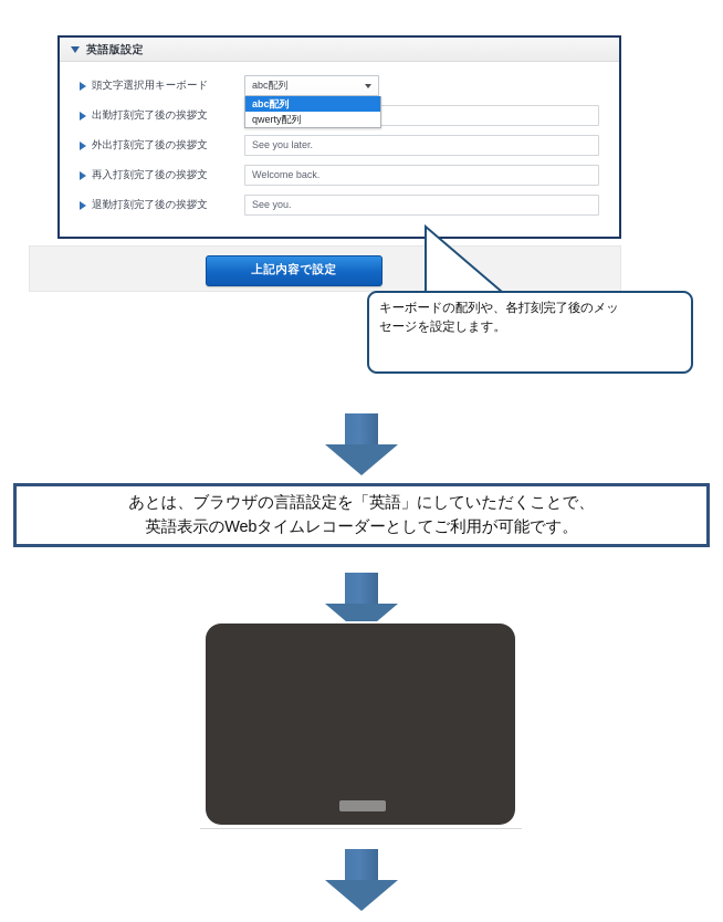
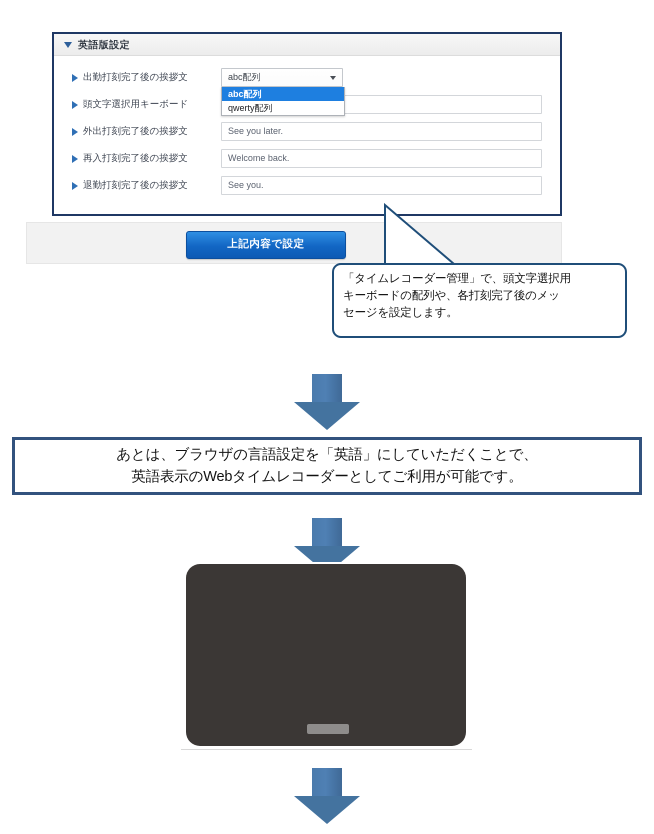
  英語版設定
- 頭文字選択用キーボード
+ 出勤打刻完了後の挨拶文
  abc配列
  abc配列
  qwerty配列
- 出勤打刻完了後の挨拶文
+ 頭文字選択用キーボード
  外出打刻完了後の挨拶文
  See you later.
  再入打刻完了後の挨拶文
  Welcome back.
  退勤打刻完了後の挨拶文
  See you.
  上記内容で設定
+ 「タイムレコーダー管理」で、頭文字選択用
  キーボードの配列や、各打刻完了後のメッ
  セージを設定します。
  あとは、ブラウザの言語設定を「英語」にしていただくことで、
  英語表示のWebタイムレコーダーとしてご利用が可能です。
